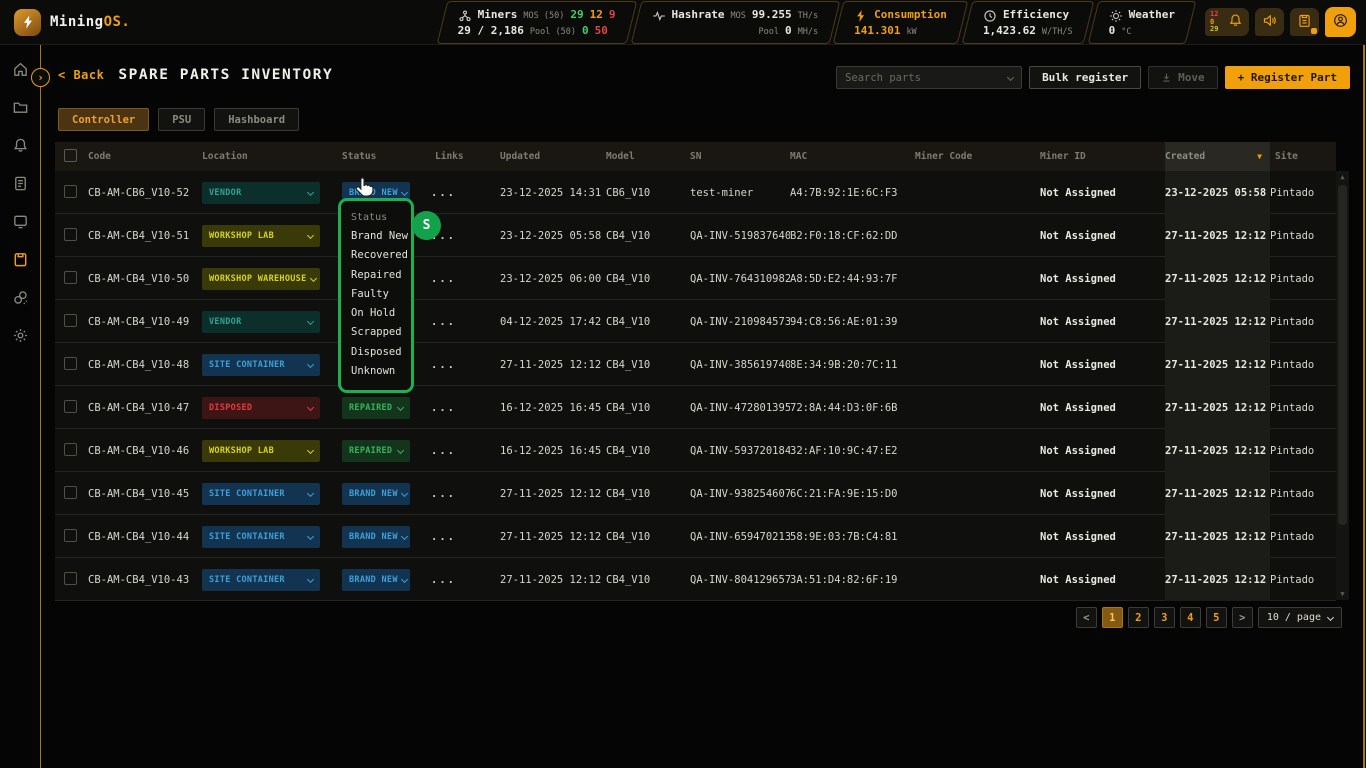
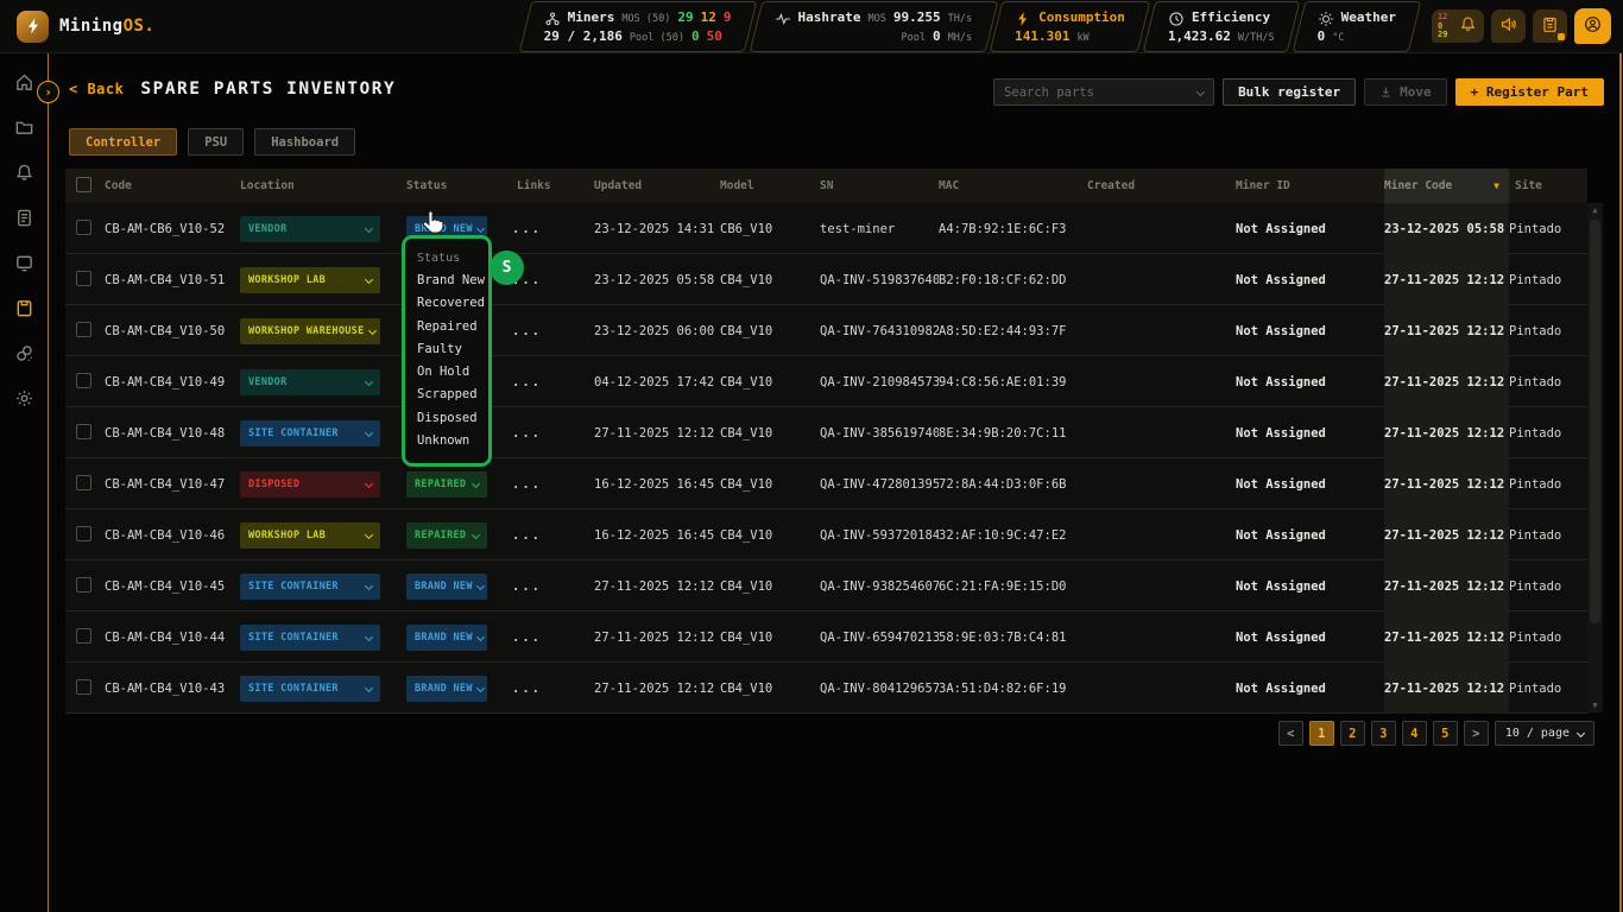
  MiningOS.
  Miners
  MOS (50)
  29
  12
  9
  29 / 2,186
  Pool (50)
  0
  50
  Hashrate
  MOS
  99.255
  TH/s
  Pool
  0
  MH/s
  Consumption
  141.301
  kW
  Efficiency
  1,423.62
  W/TH/S
  Weather
  0
  °C
  12
  0
  29
  ›
  < Back
  SPARE PARTS INVENTORY
  Search parts
  Bulk register
  Move
  + Register Part
  Controller
  PSU
  Hashboard
  Code
  Location
  Status
  Links
  Updated
  Model
  SN
  MAC
- Miner Code
+ Created
  Miner ID
- Created
+ Miner Code
  ▼
  Site
  CB-AM-CB6_V10-52
  VENDOR
  BRD NEW
  ...
  23-12-2025 14:31
  CB6_V10
  test-miner
  A4:7B:92:1E:6C:F3
  Not Assigned
  23-12-2025 05:58
  Pintado
  CB-AM-CB4_V10-51
  WORKSHOP LAB
  23-12-2025 05:58
  CB4_V10
  QA-INV-519837640
  B2:F0:18:CF:62:DD
  Not Assigned
  27-11-2025 12:12
  Pintado
  CB-AM-CB4_V10-50
  WORKSHOP WAREHOUSE
  ...
  23-12-2025 06:00
  CB4_V10
  QA-INV-764310982
  A8:5D:E2:44:93:7F
  Not Assigned
  27-11-2025 12:12
  Pintado
  CB-AM-CB4_V10-49
  VENDOR
  ...
  04-12-2025 17:42
  CB4_V10
  QA-INV-210984573
  94:C8:56:AE:01:39
  Not Assigned
  27-11-2025 12:12
  Pintado
  CB-AM-CB4_V10-48
  SITE CONTAINER
  ...
  27-11-2025 12:12
  CB4_V10
  QA-INV-385619740
  8E:34:9B:20:7C:11
  Not Assigned
  27-11-2025 12:12
  Pintado
  CB-AM-CB4_V10-47
  DISPOSED
  REPAIRED
  ...
  16-12-2025 16:45
  CB4_V10
  QA-INV-472801395
  72:8A:44:D3:0F:6B
  Not Assigned
  27-11-2025 12:12
  Pintado
  CB-AM-CB4_V10-46
  WORKSHOP LAB
  REPAIRED
  ...
  16-12-2025 16:45
  CB4_V10
  QA-INV-593720184
  32:AF:10:9C:47:E2
  Not Assigned
  27-11-2025 12:12
  Pintado
  CB-AM-CB4_V10-45
  SITE CONTAINER
  BRAND NEW
  ...
  27-11-2025 12:12
  CB4_V10
  QA-INV-938254607
  6C:21:FA:9E:15:D0
  Not Assigned
  27-11-2025 12:12
  Pintado
  CB-AM-CB4_V10-44
  SITE CONTAINER
  BRAND NEW
  ...
  27-11-2025 12:12
  CB4_V10
  QA-INV-659470213
  58:9E:03:7B:C4:81
  Not Assigned
  27-11-2025 12:12
  Pintado
  CB-AM-CB4_V10-43
  SITE CONTAINER
  BRAND NEW
  ...
  27-11-2025 12:12
  CB4_V10
  QA-INV-804129657
  3A:51:D4:82:6F:19
  Not Assigned
  27-11-2025 12:12
  Pintado
  ▲
  ▼
  Status
  Brand New
  Recovered
  Repaired
  Faulty
  On Hold
  Scrapped
  Disposed
  Unknown
  S
  <
  1
  2
  3
  4
  5
  >
  10 / page
